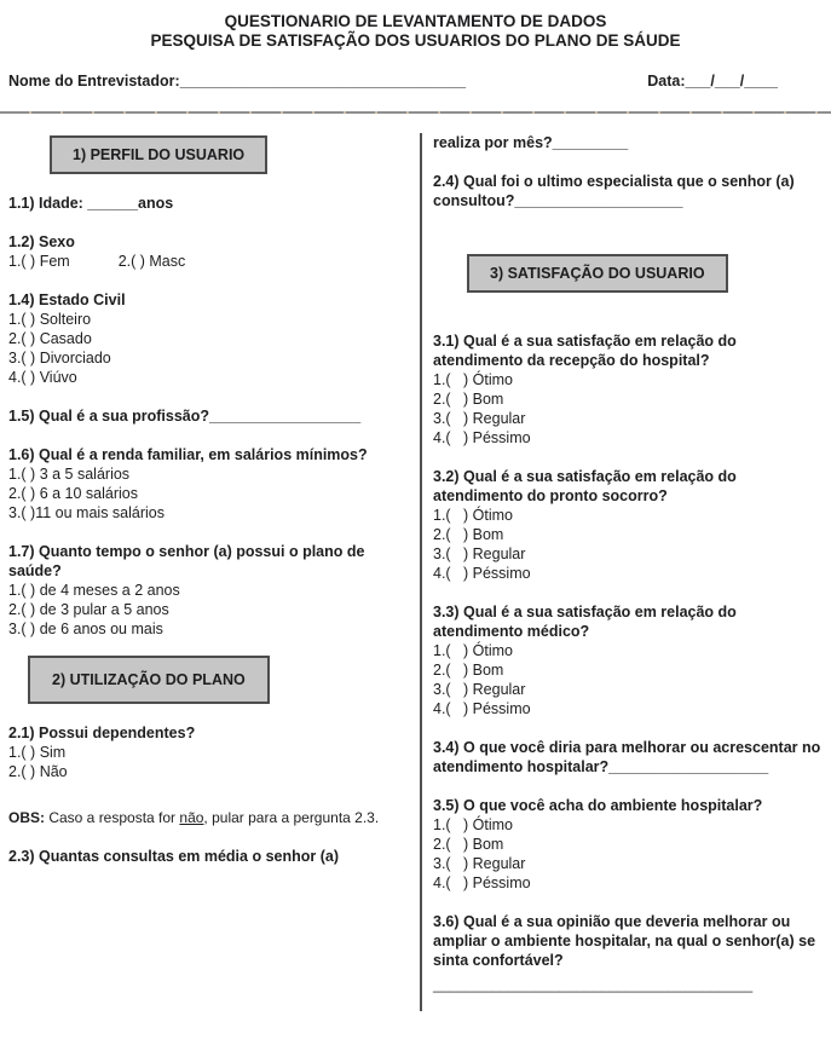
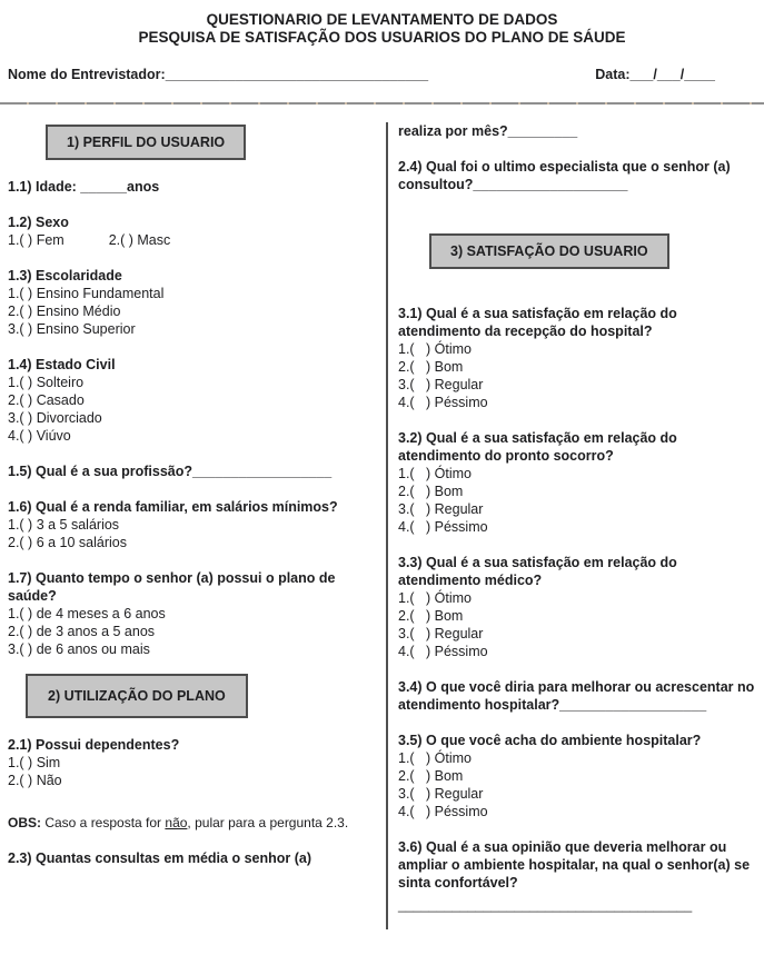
  QUESTIONARIO DE LEVANTAMENTO DE DADOS
  PESQUISA DE SATISFAÇÃO DOS USUARIOS DO PLANO DE SÁUDE
  Nome do Entrevistador:__________________________________
  Data:___/___/____
  1) PERFIL DO USUARIO
  1.1) Idade: ______anos
  1.2) Sexo
  1.( ) Fem 2.( ) Masc
+ 1.3) Escolaridade
+ 1.( ) Ensino Fundamental
+ 2.( ) Ensino Médio
+ 3.( ) Ensino Superior
  1.4) Estado Civil
  1.( ) Solteiro
  2.( ) Casado
  3.( ) Divorciado
  4.( ) Viúvo
  1.5) Qual é a sua profissão?__________________
  1.6) Qual é a renda familiar, em salários mínimos?
  1.( ) 3 a 5 salários
  2.( ) 6 a 10 salários
- 3.( )11 ou mais salários
  1.7) Quanto tempo o senhor (a) possui o plano de saúde?
- 1.( ) de 4 meses a 2 anos
+ 1.( ) de 4 meses a 6 anos
- 2.( ) de 3 pular a 5 anos
+ 2.( ) de 3 anos a 5 anos
  3.( ) de 6 anos ou mais
  2) UTILIZAÇÃO DO PLANO
  2.1) Possui dependentes?
  1.( ) Sim
  2.( ) Não
  OBS: Caso a resposta for não, pular para a pergunta 2.3.
  2.3) Quantas consultas em média o senhor (a)
  realiza por mês?_________
  2.4) Qual foi o ultimo especialista que o senhor (a) consultou?____________________
  3) SATISFAÇÃO DO USUARIO
  3.1) Qual é a sua satisfação em relação do atendimento da recepção do hospital?
  1.( ) Ótimo
  2.( ) Bom
  3.( ) Regular
  4.( ) Péssimo
  3.2) Qual é a sua satisfação em relação do atendimento do pronto socorro?
  1.( ) Ótimo
  2.( ) Bom
  3.( ) Regular
  4.( ) Péssimo
  3.3) Qual é a sua satisfação em relação do atendimento médico?
  1.( ) Ótimo
  2.( ) Bom
  3.( ) Regular
  4.( ) Péssimo
  3.4) O que você diria para melhorar ou acrescentar no atendimento hospitalar?___________________
  3.5) O que você acha do ambiente hospitalar?
  1.( ) Ótimo
  2.( ) Bom
  3.( ) Regular
  4.( ) Péssimo
  3.6) Qual é a sua opinião que deveria melhorar ou ampliar o ambiente hospitalar, na qual o senhor(a) se sinta confortável?
  ______________________________________
